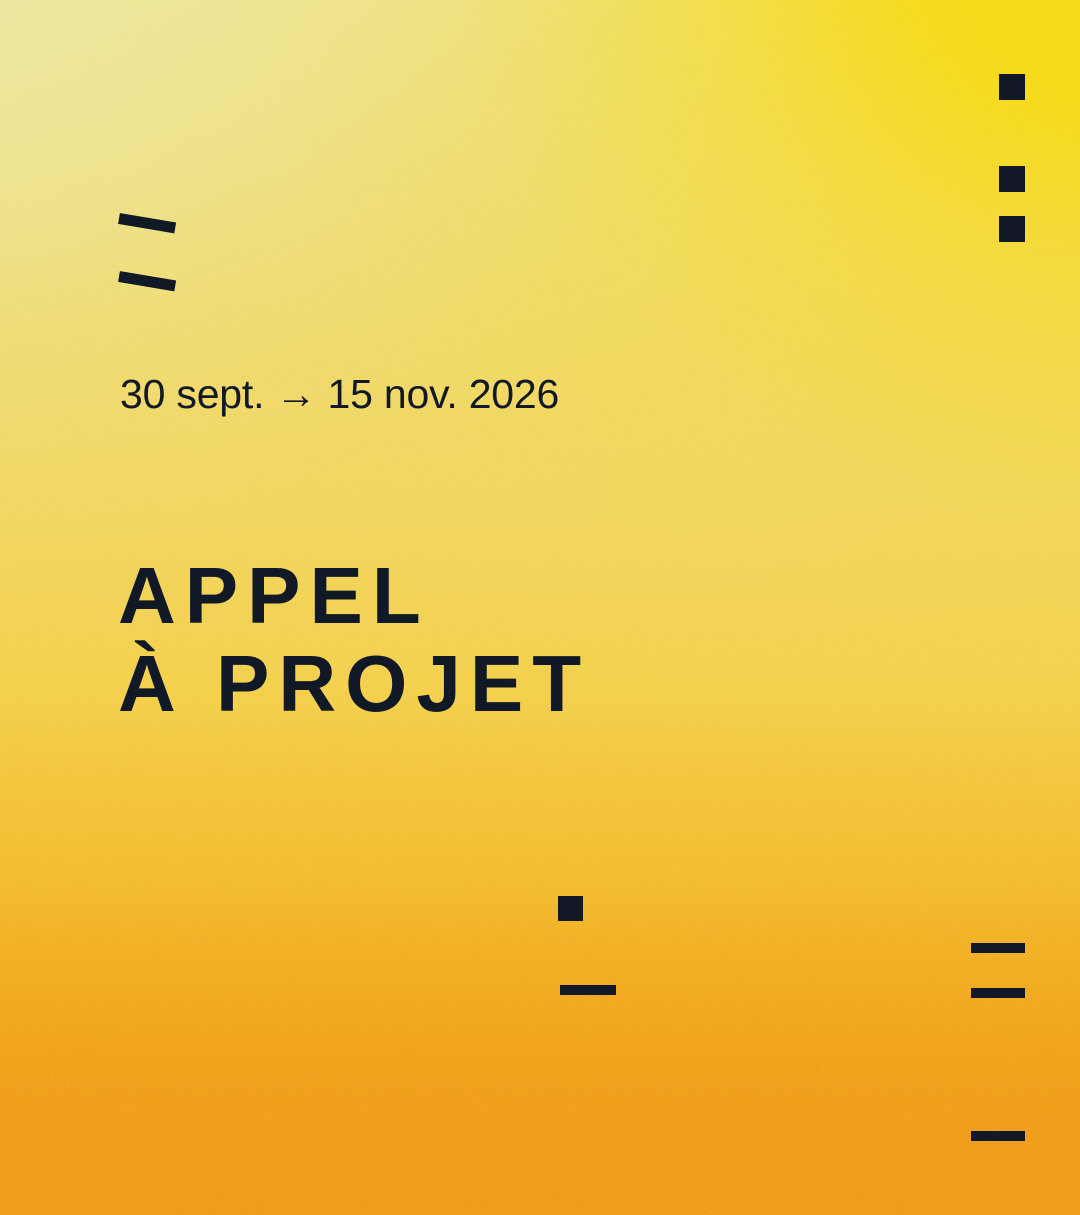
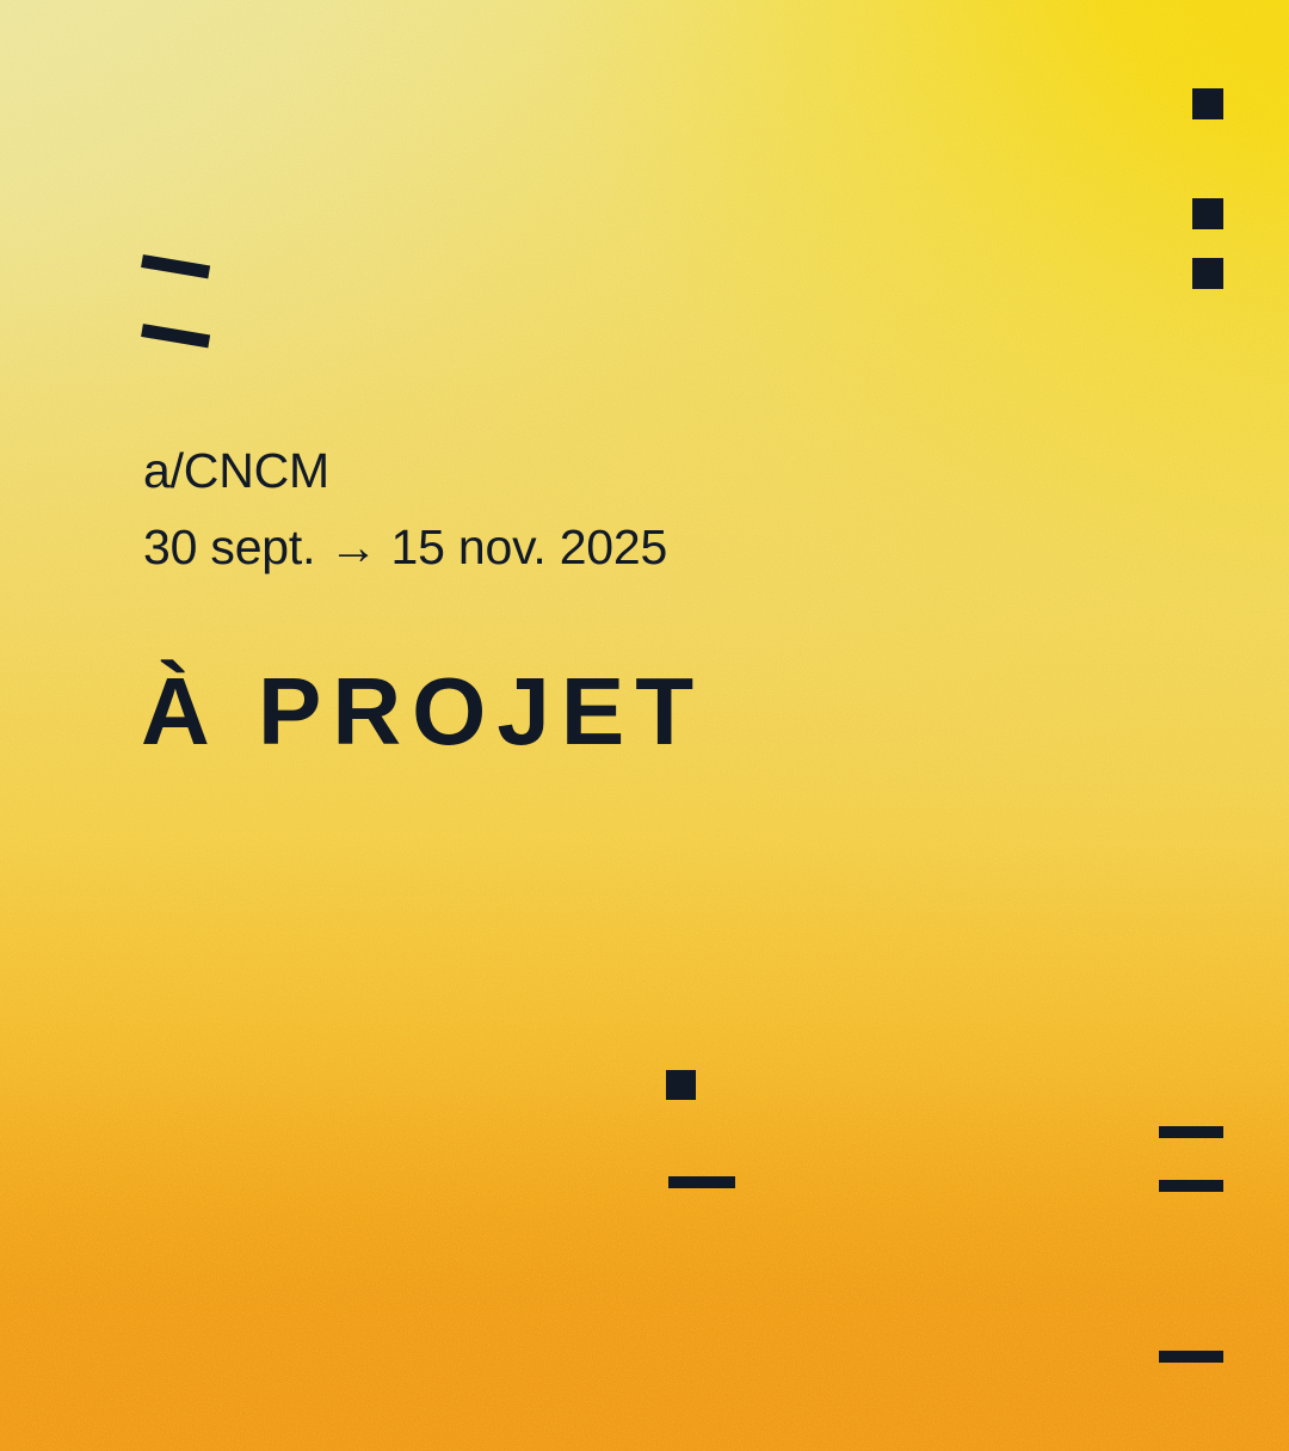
+ a/CNCM
- 30 sept. → 15 nov. 2026
+ 30 sept. → 15 nov. 2025
- APPEL
  À PROJET
